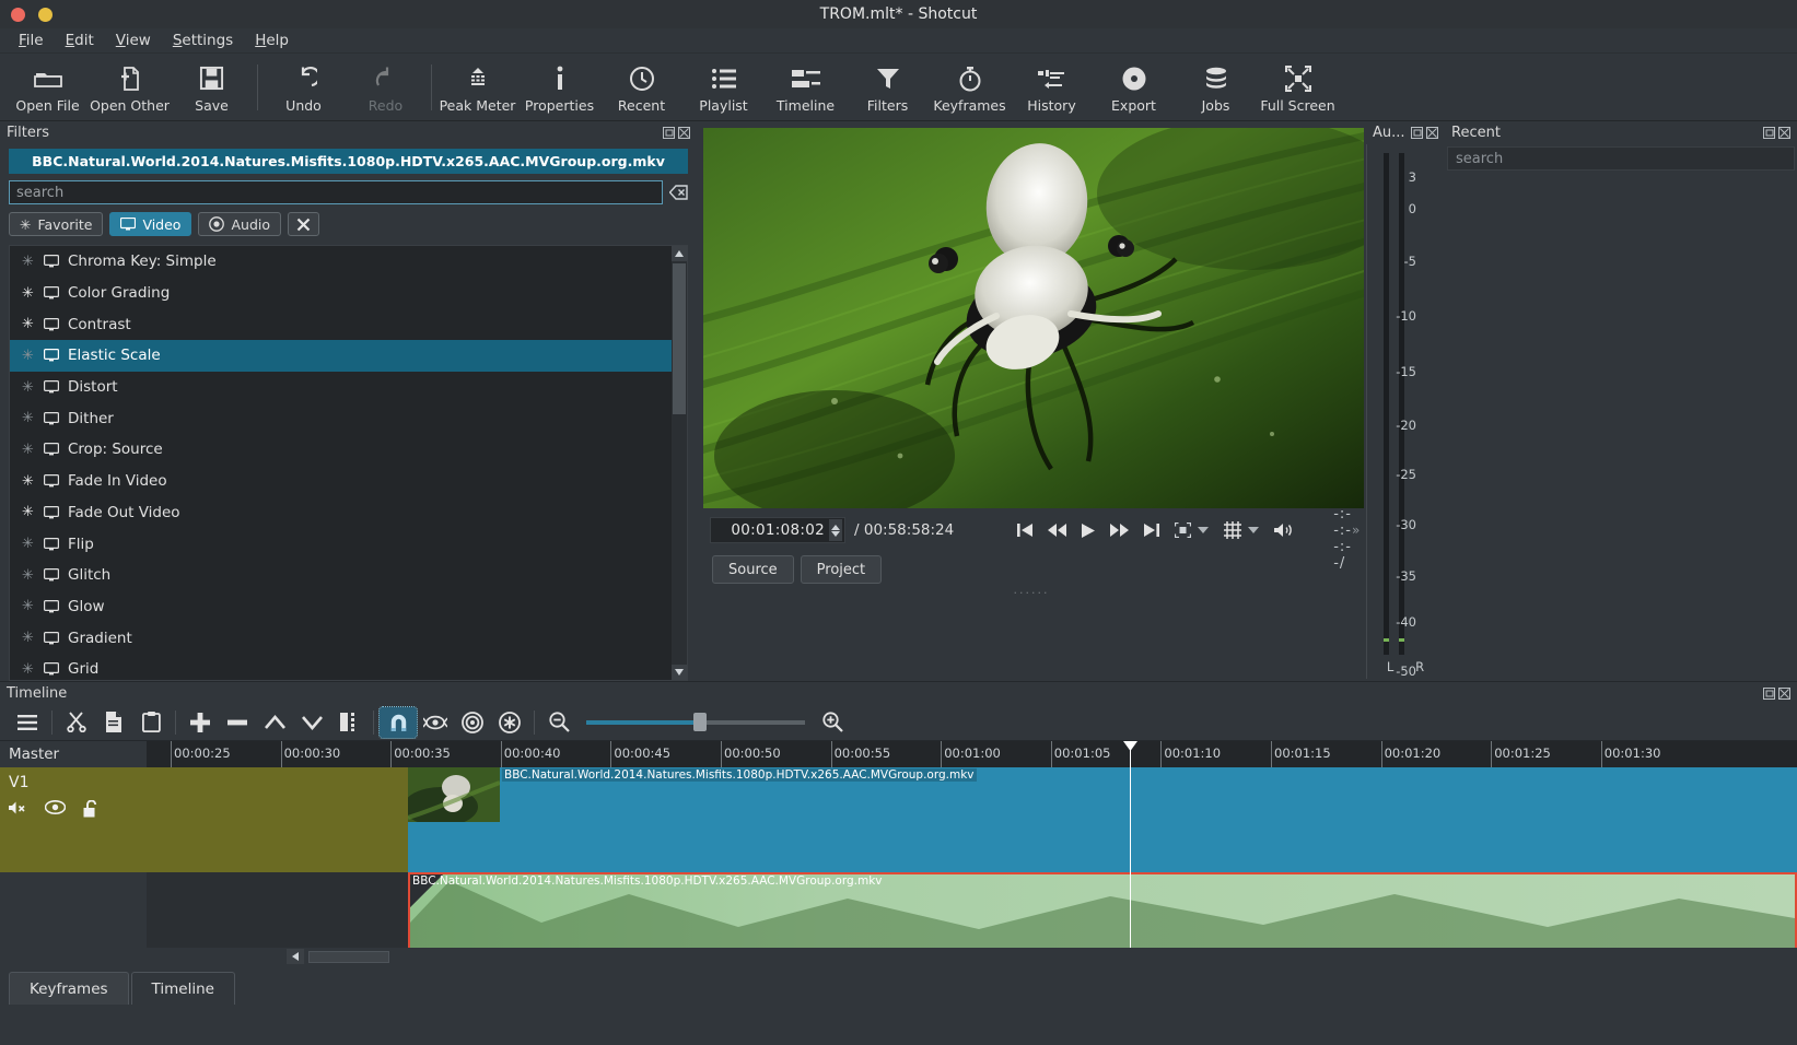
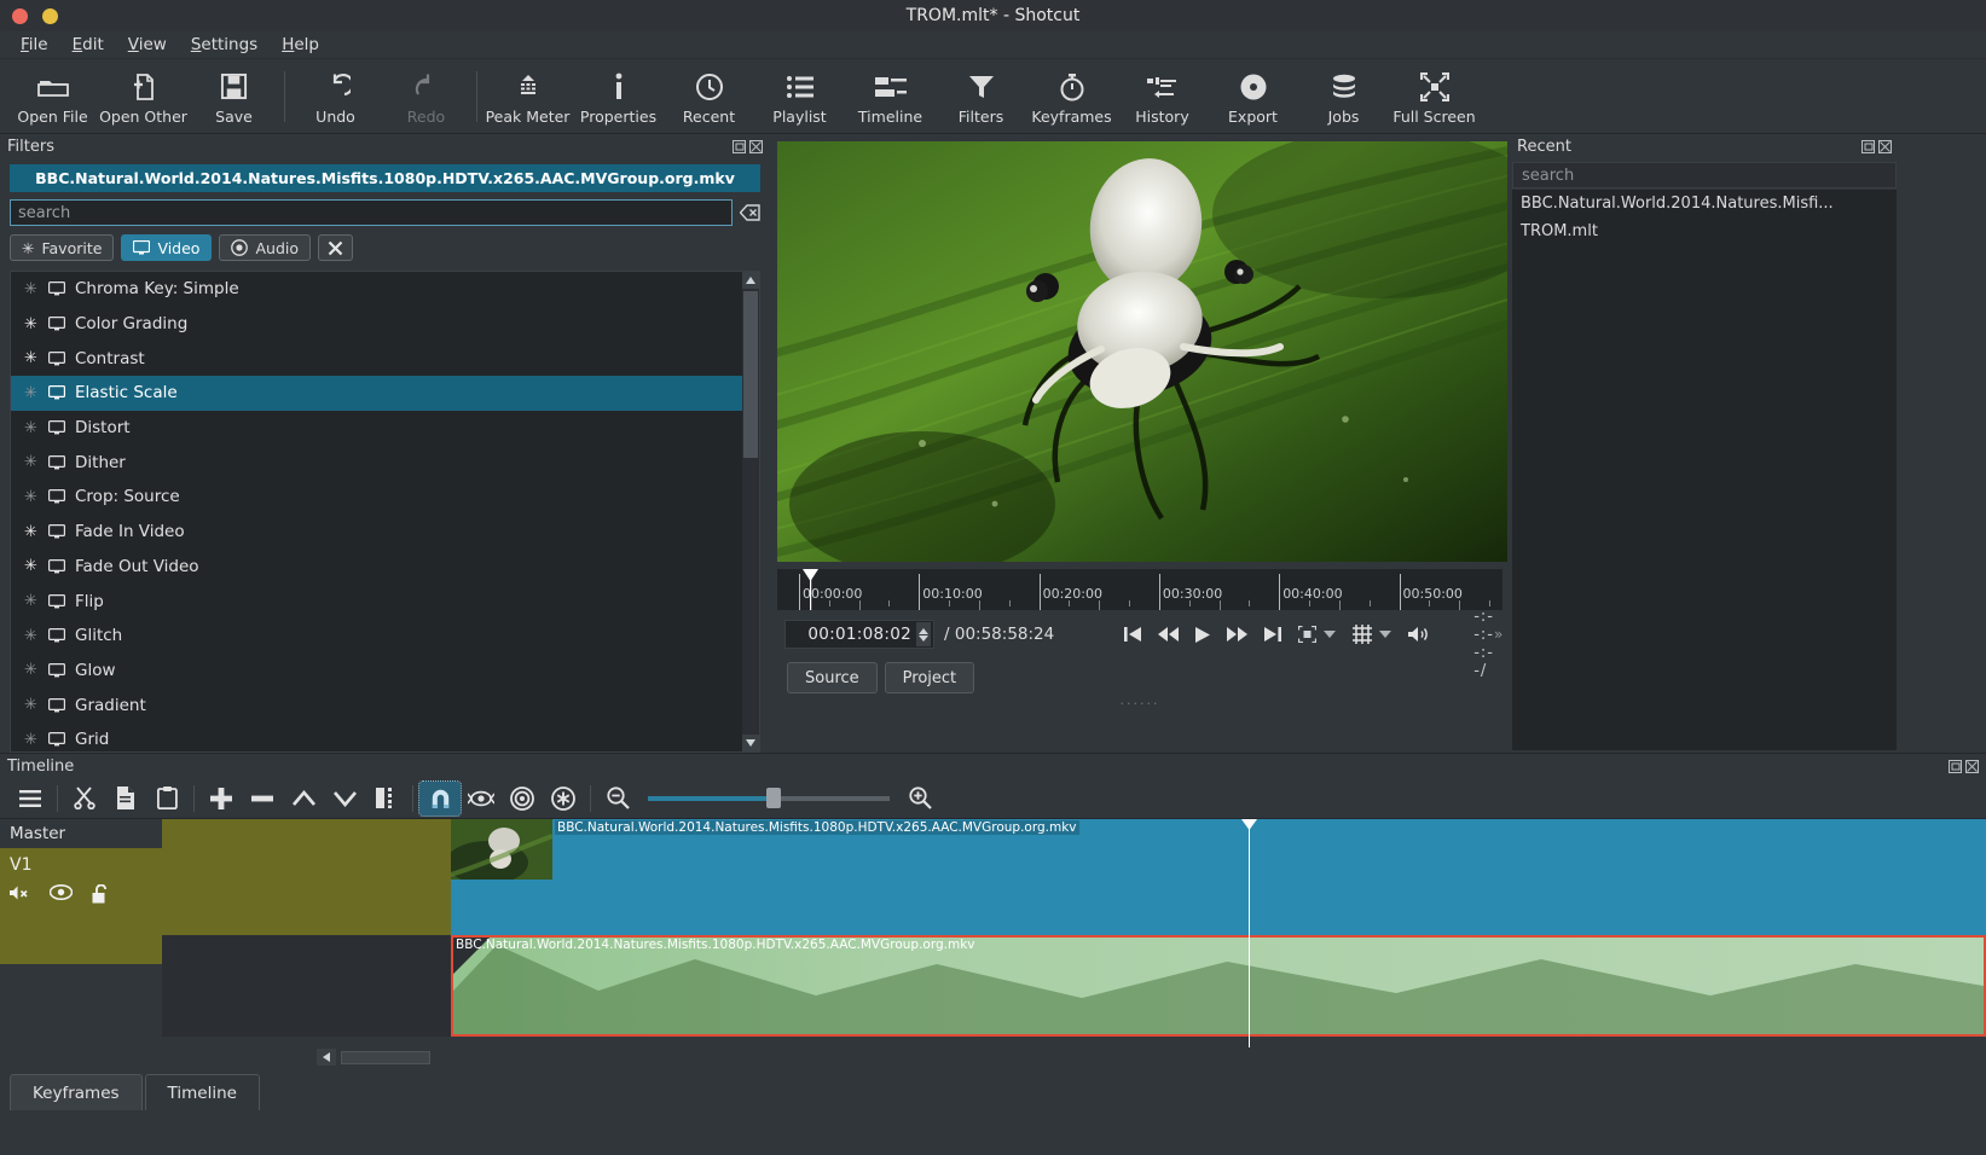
  TROM.mlt* - Shotcut
  File
  Edit
  View
  Settings
  Help
  Open File
  Open Other
  Save
  Undo
  Redo
  Peak Meter
  Properties
  Recent
  Playlist
  Timeline
  Filters
  Keyframes
  History
  Export
  Jobs
  Full Screen
  Filters
  BBC.Natural.World.2014.Natures.Misfits.1080p.HDTV.x265.AAC.MVGroup.org.mkv
  search
  ✳
  Favorite
  Video
  Audio
  ✳
  Chroma Key: Simple
  ✳
  Color Grading
  ✳
  Contrast
  ✳
  Elastic Scale
  ✳
  Distort
  ✳
  Dither
  ✳
  Crop: Source
  ✳
  Fade In Video
  ✳
  Fade Out Video
  ✳
  Flip
  ✳
  Glitch
  ✳
  Glow
  ✳
  Gradient
  ✳
  Grid
+ 00:00:00
+ 00:10:00
+ 00:20:00
+ 00:30:00
+ 00:40:00
+ 00:50:00
  00:01:08:02
  / 00:58:58:24
  -:--:--:--/
  »
  Source
  Project
  ······
- Au...
- L
- R
- 3
- 0
- -5
- -10
- -15
- -20
- -25
- -30
- -35
- -40
- -50
  Recent
  search
+ BBC.Natural.World.2014.Natures.Misfi...
+ TROM.mlt
  Timeline
  Master
  V1
- 00:00:25
- 00:00:30
- 00:00:35
- 00:00:40
- 00:00:45
- 00:00:50
- 00:00:55
- 00:01:00
- 00:01:05
- 00:01:10
- 00:01:15
- 00:01:20
- 00:01:25
- 00:01:30
  BBC.Natural.World.2014.Natures.Misfits.1080p.HDTV.x265.AAC.MVGroup.org.mkv
  BBC.Natural.World.2014.Natures.Misfits.1080p.HDTV.x265.AAC.MVGroup.org.mkv
  Keyframes
  Timeline
